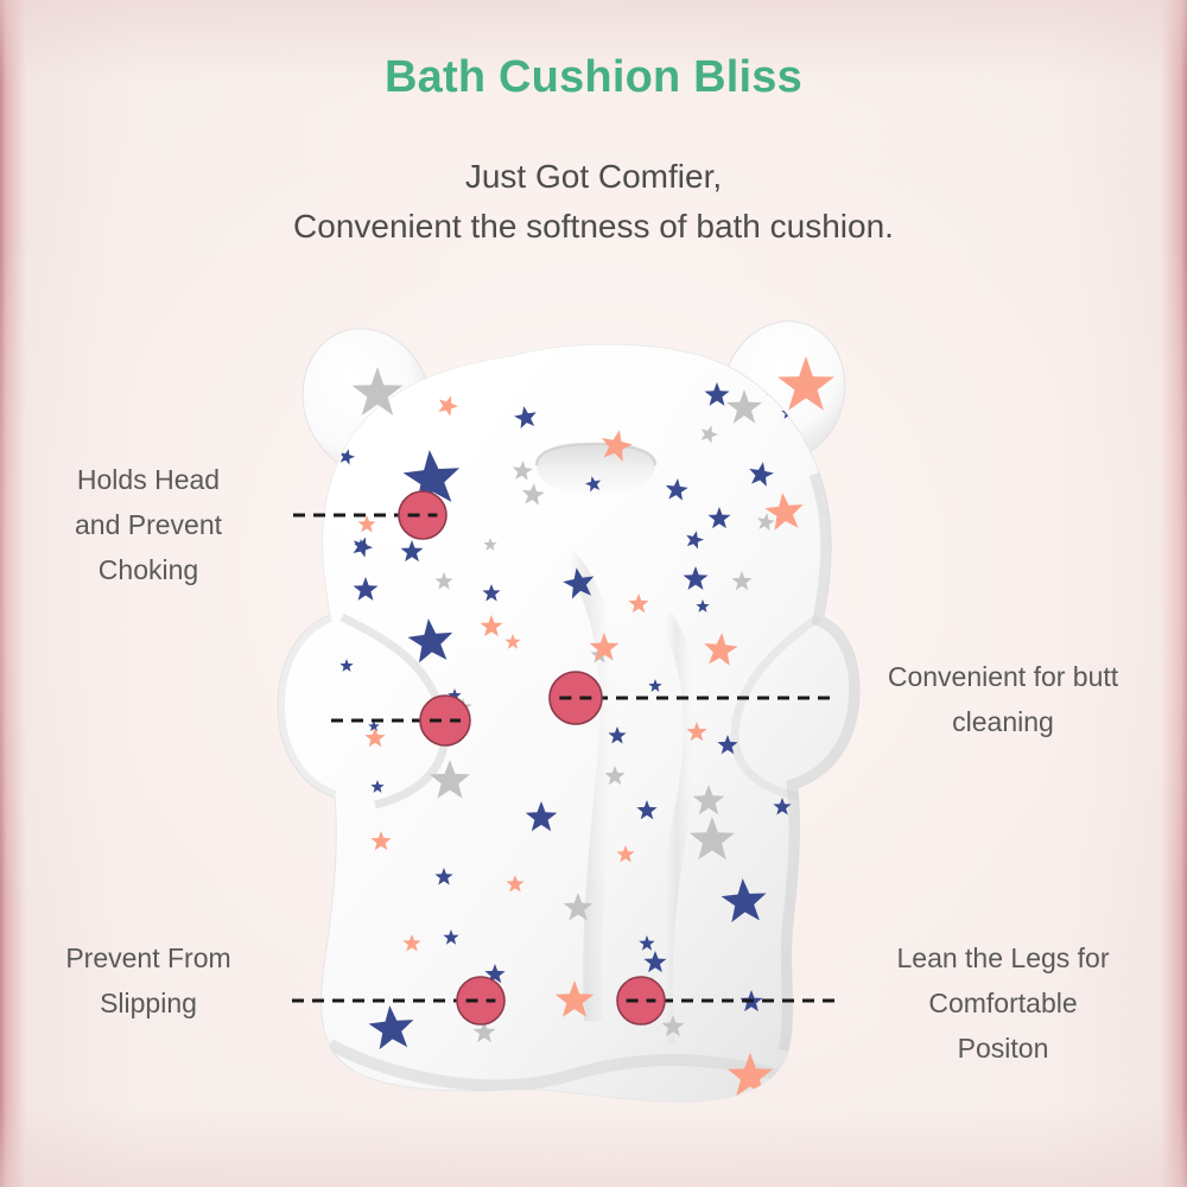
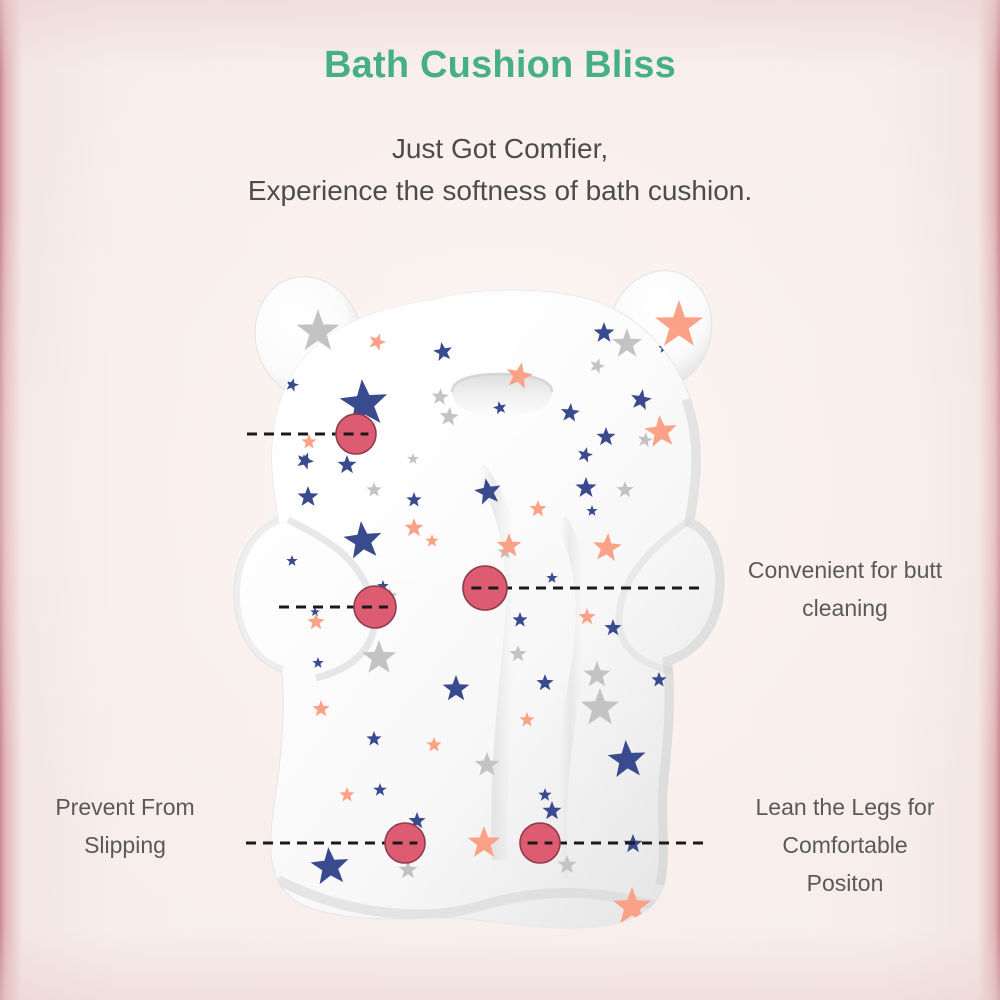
  Bath Cushion Bliss
  Just Got Comfier,
- Convenient the softness of bath cushion.
+ Experience the softness of bath cushion.
- Holds Head
- and Prevent
- Choking
  Prevent From
  Slipping
  Convenient for butt
  cleaning
  Lean the Legs for
  Comfortable
  Positon
